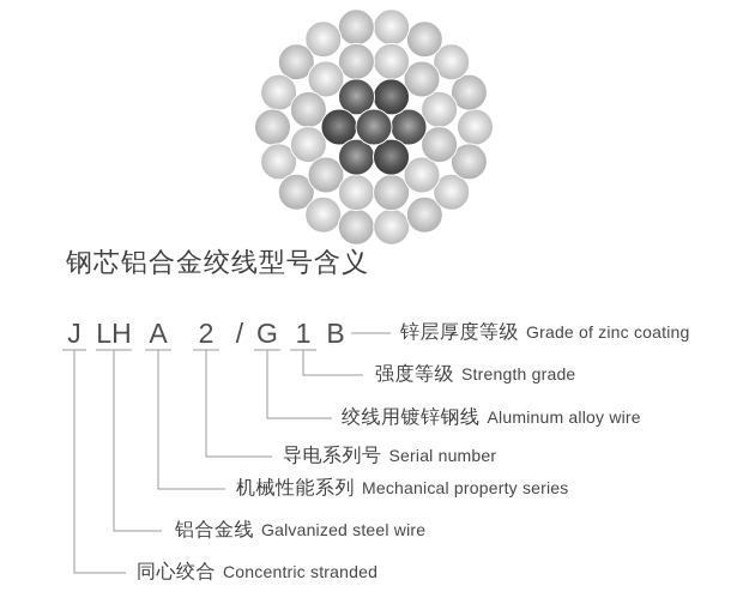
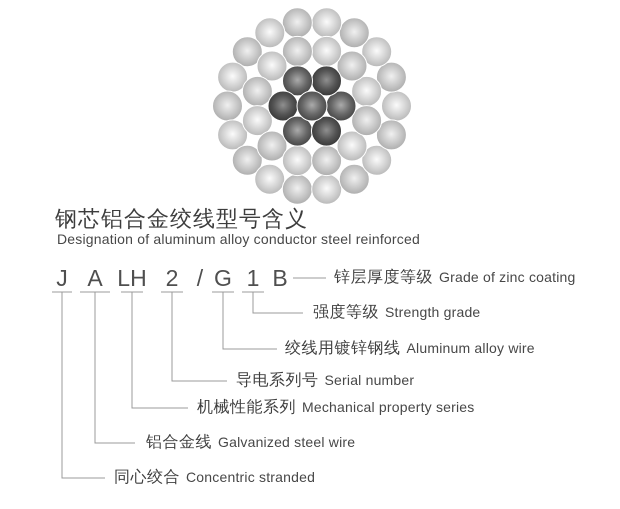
  钢芯铝合金绞线型号含义
+ Designation of aluminum alloy conductor steel reinforced
  J
  同心绞合 Concentric stranded
- LH
+ A
  铝合金线 Galvanized steel wire
- A
+ LH
  机械性能系列 Mechanical property series
  2
  导电系列号 Serial number
  G
  绞线用镀锌钢线 Aluminum alloy wire
  1
  强度等级 Strength grade
  B
  锌层厚度等级 Grade of zinc coating
  /
